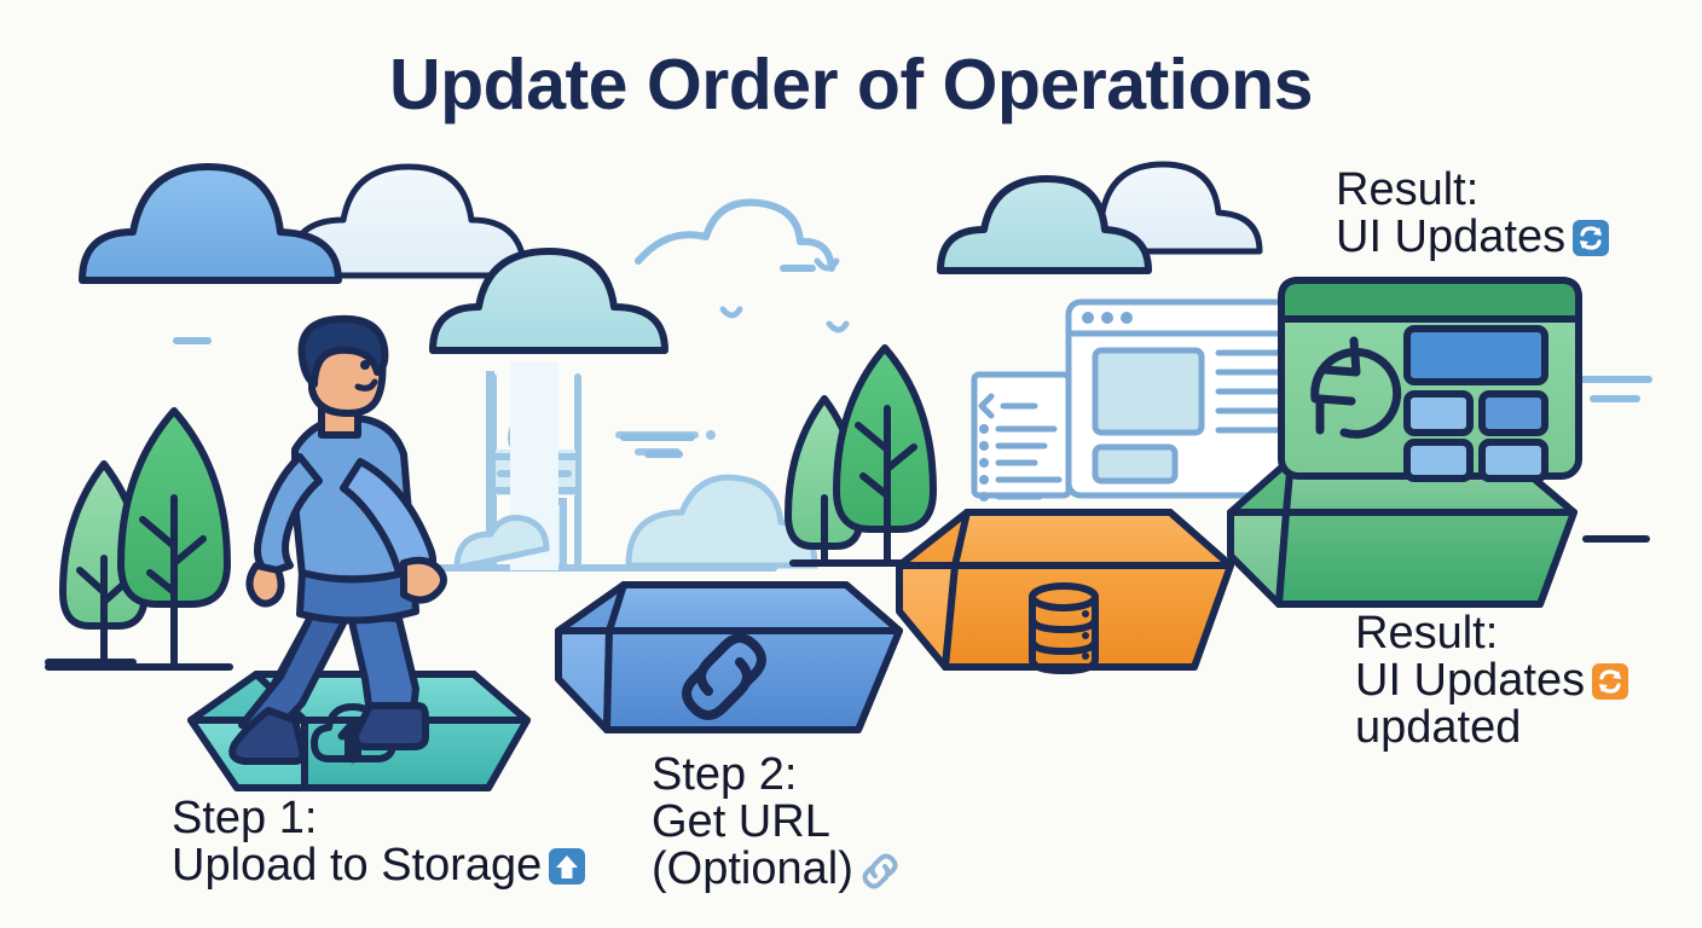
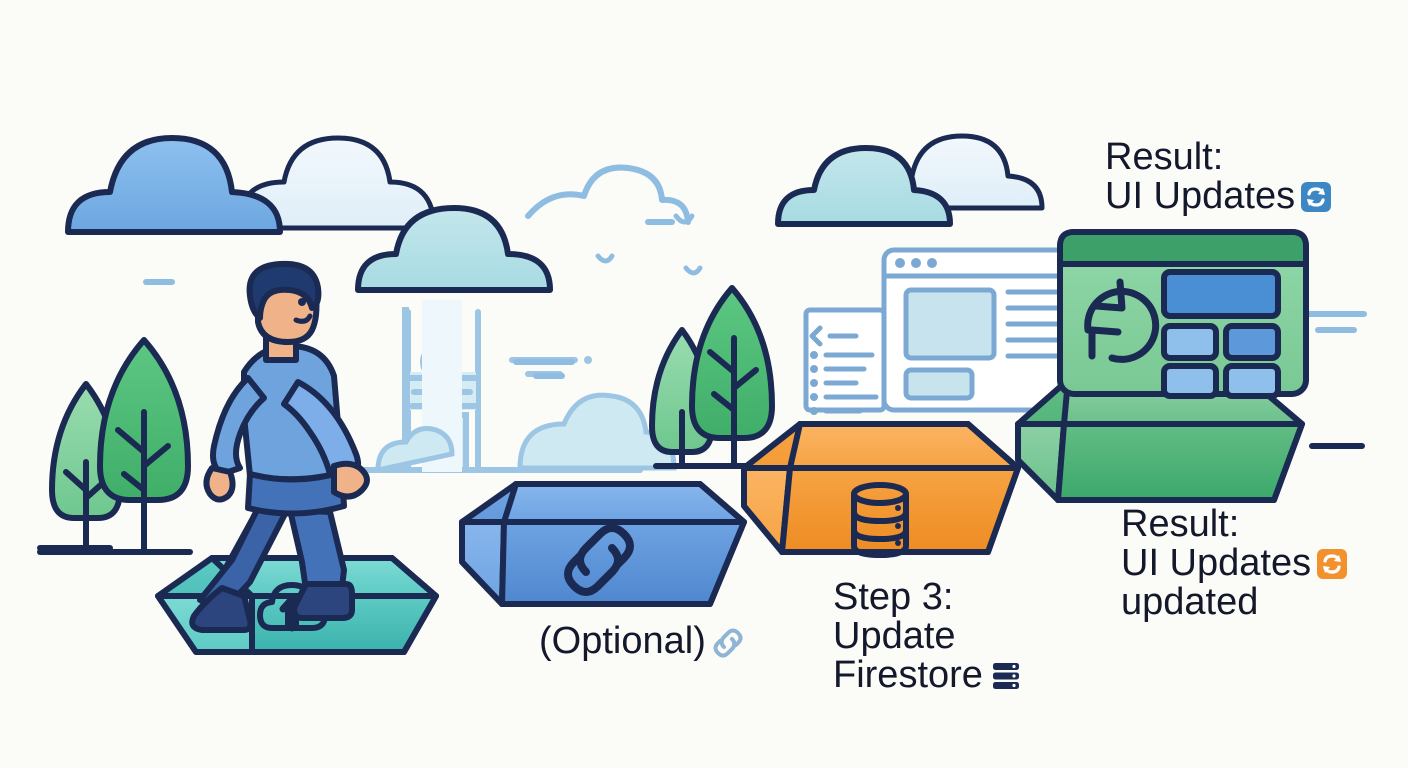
- Update Order of Operations
- Step 1:
- Upload to Storage
- Step 2:
- Get URL
  (Optional)
+ Step 3:
+ Update
+ Firestore
  Result:
  UI Updates
  Result:
  UI Updates
  updated
